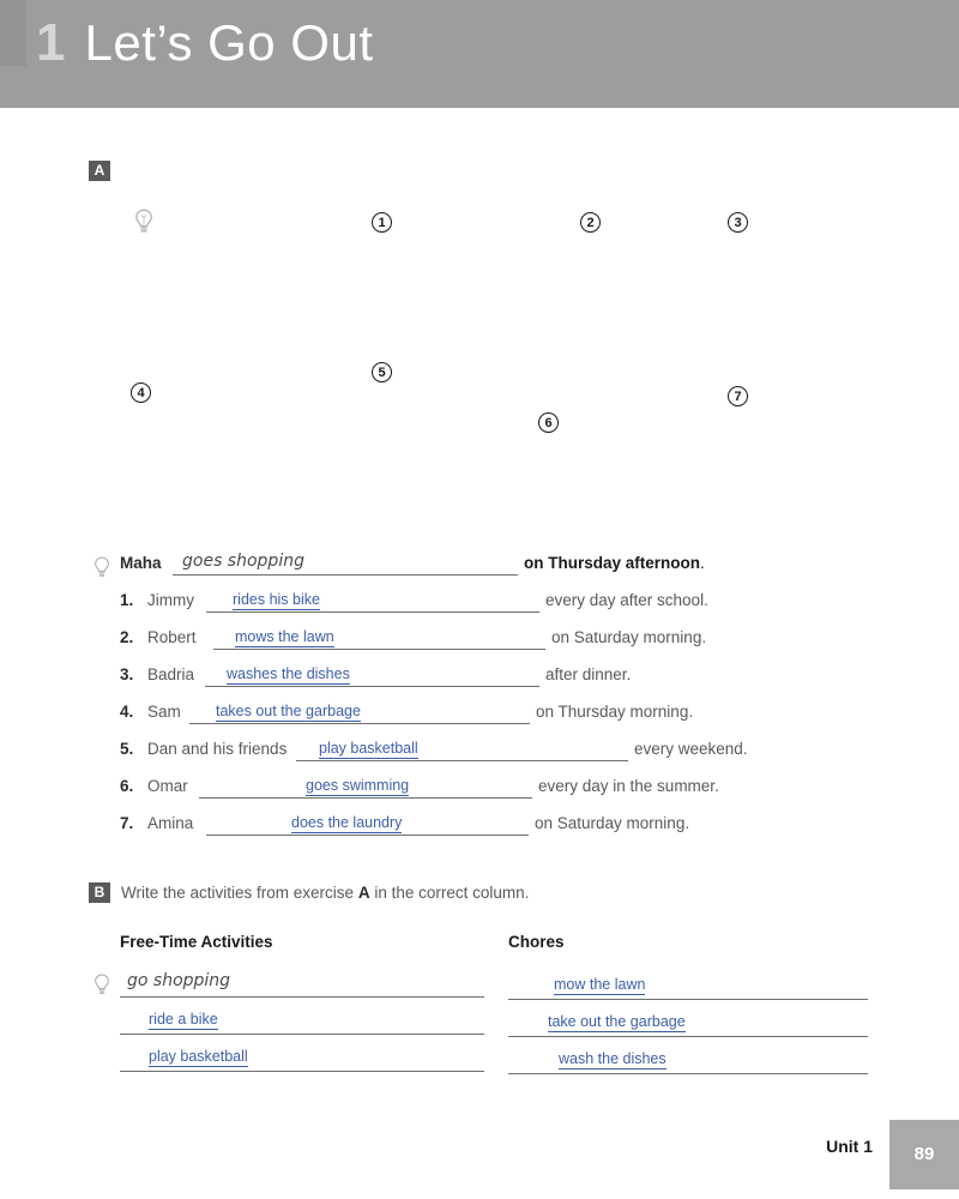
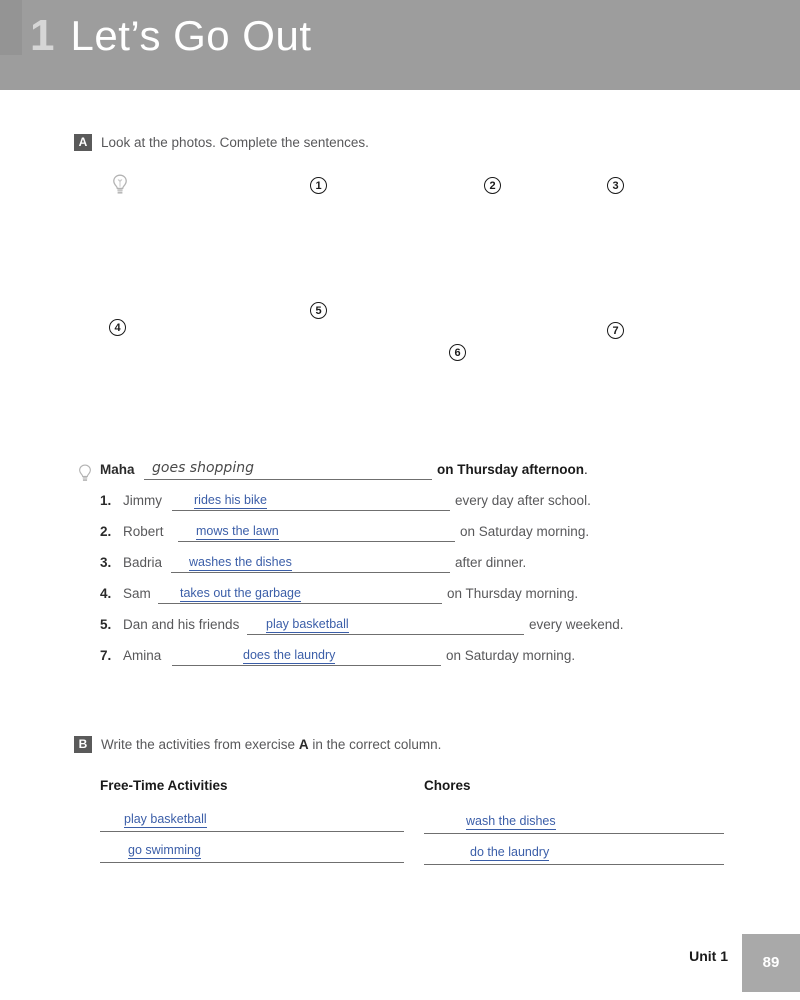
  1
  Let’s Go Out
  A
+ Look at the photos. Complete the sentences.
  1
  2
  3
  4
  5
  6
  7
  Maha
  goes shopping
  on Thursday afternoon.
  1.
  Jimmy
  rides his bike
  every day after school.
  2.
  Robert
  mows the lawn
  on Saturday morning.
  3.
  Badria
  washes the dishes
  after dinner.
  4.
  Sam
  takes out the garbage
  on Thursday morning.
  5.
  Dan and his friends
  play basketball
  every weekend.
- 6.
- Omar
- goes swimming
- every day in the summer.
  7.
  Amina
  does the laundry
  on Saturday morning.
  B
  Write the activities from exercise A in the correct column.
  Free-Time Activities
  Chores
- go shopping
- mow the lawn
- ride a bike
- take out the garbage
  play basketball
  wash the dishes
+ go swimming
+ do the laundry
  Unit 1
  89
